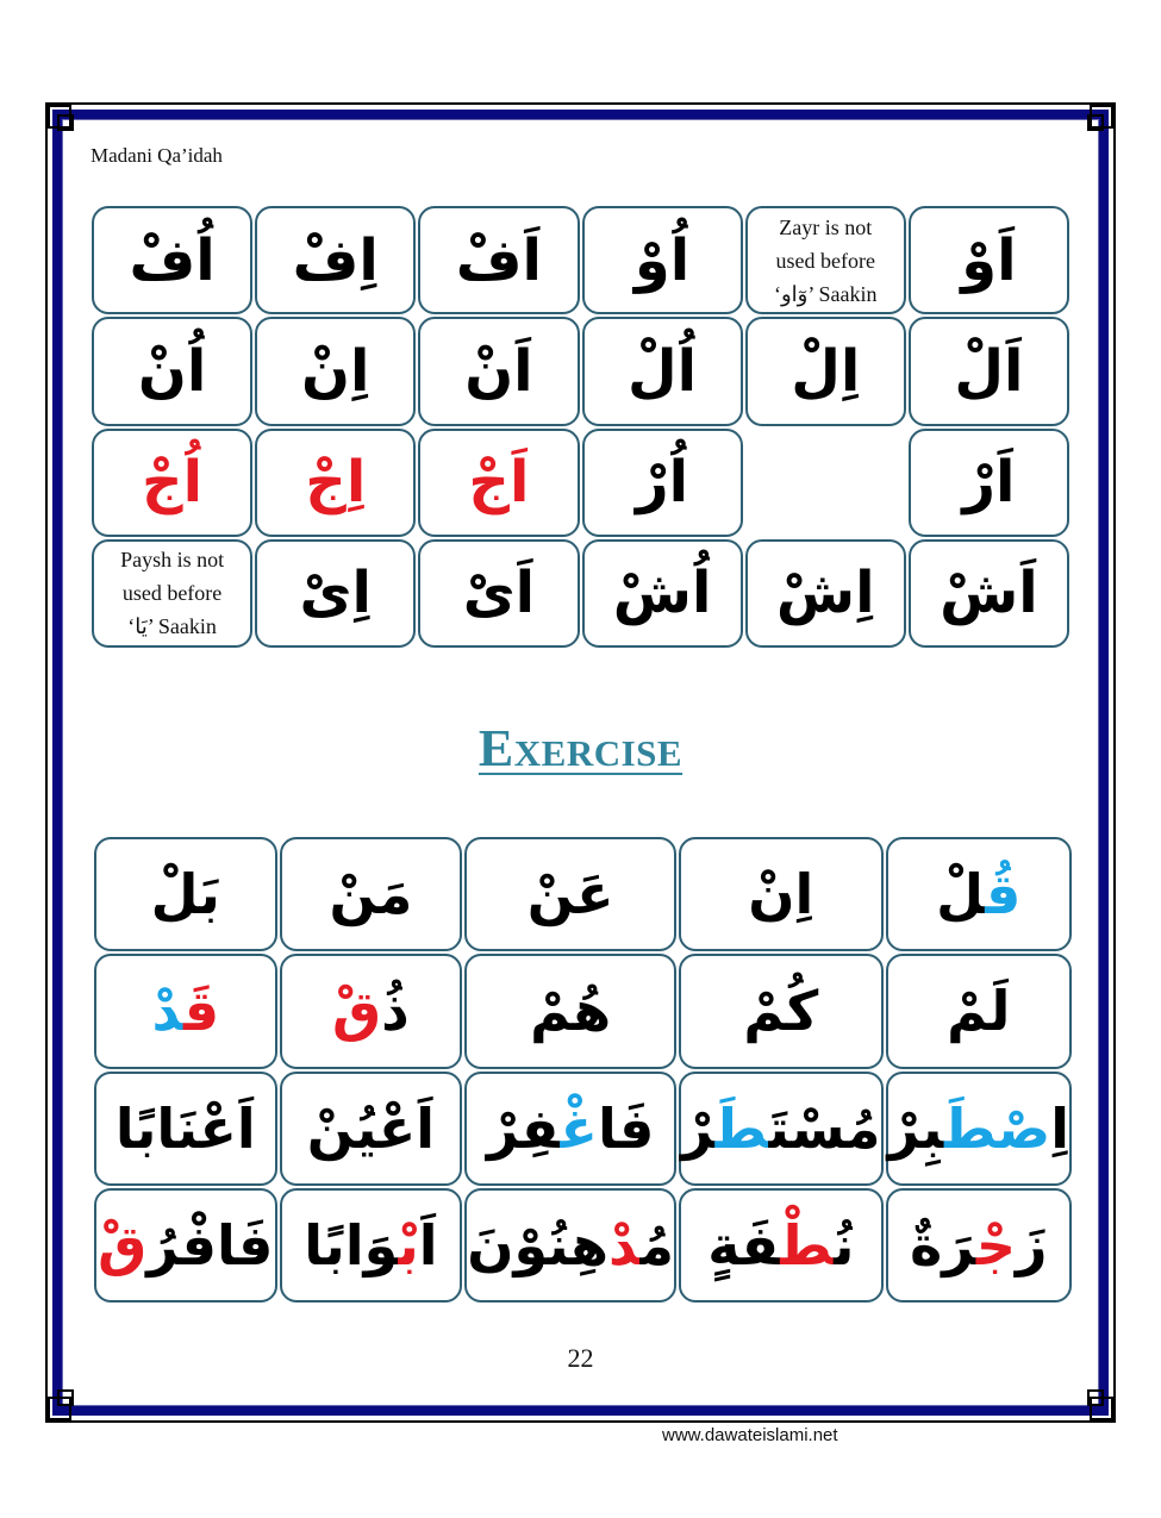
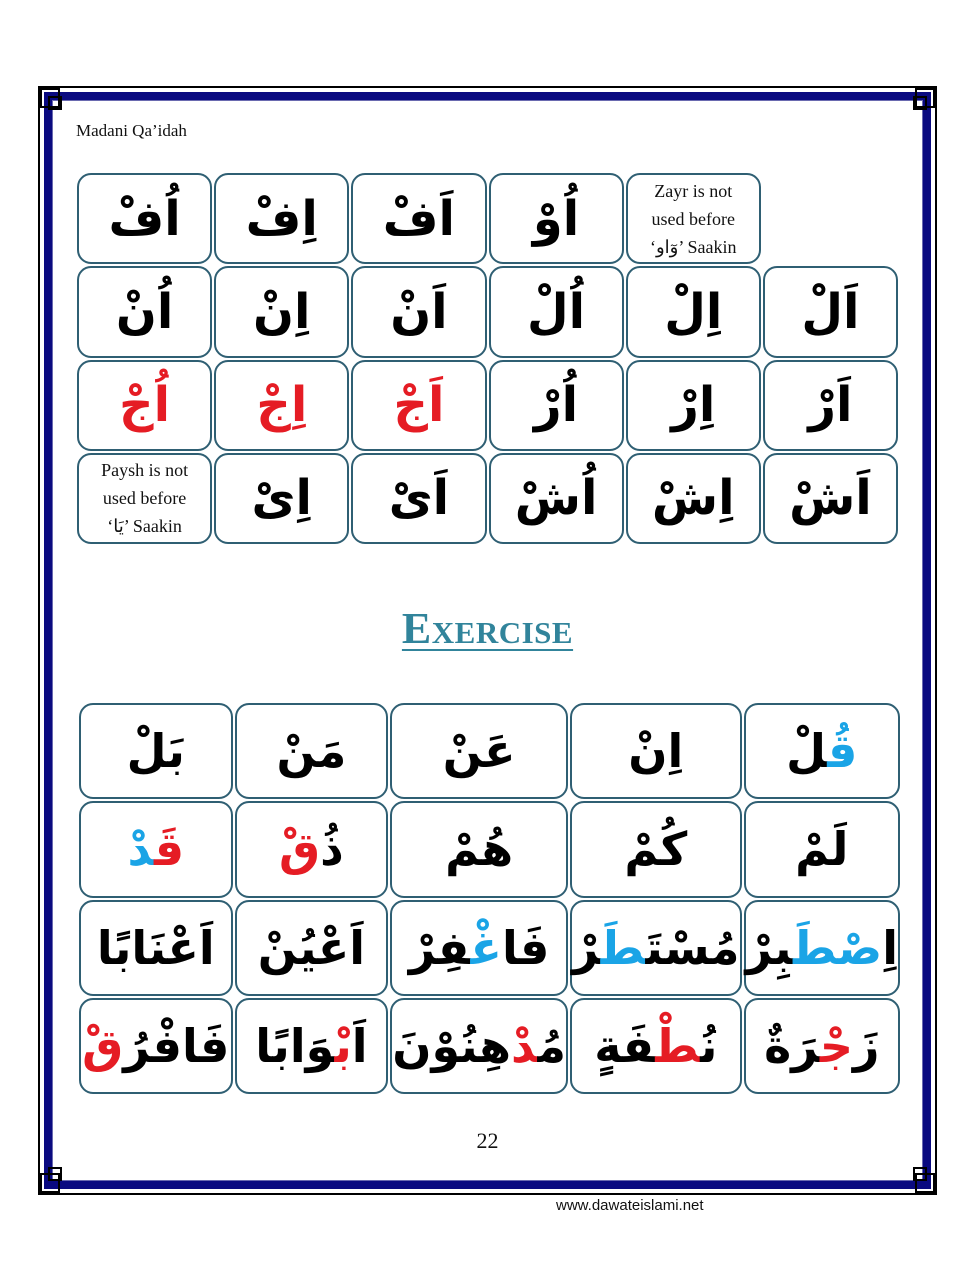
  Madani Qa’idah
- اَوْ
  Zayr is not
  used before
  ‘وٓاو’ Saakin
  اُوْ
  اَفْ
  اِفْ
  اُفْ
  اَلْ
  اِلْ
  اُلْ
  اَنْ
  اِنْ
  اُنْ
  اَرْ
+ اِرْ
  اُرْ
  اَجْ
  اِجْ
  اُجْ
  اَشْ
  اِشْ
  اُشْ
  اَیْ
  اِیْ
  Paysh is not
  used before
  ‘یَا’ Saakin
  Exercise
  قُلْ
  اِنْ
  عَنْ
  مَنْ
  بَلْ
  لَمْ
  كُمْ
  هُمْ
  ذُقْ
  قَدْ
  اِصْطَبِرْ
  مُسْتَطَرْ
  فَاغْفِرْ
  اَعْيُنْ
  اَعْنَابًا
  زَجْرَةٌ
  نُطْفَةٍ
  مُدْهِنُوْنَ
  اَبْوَابًا
  فَافْرُقْ
  22
  www.dawateislami.net
